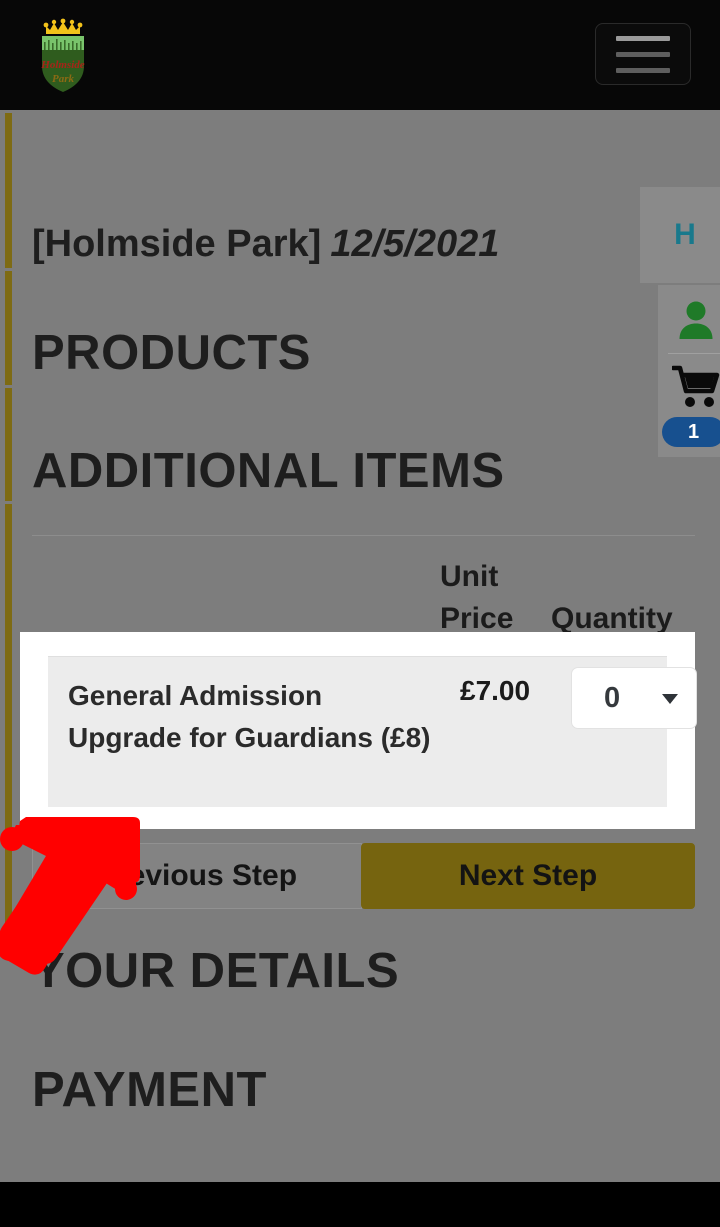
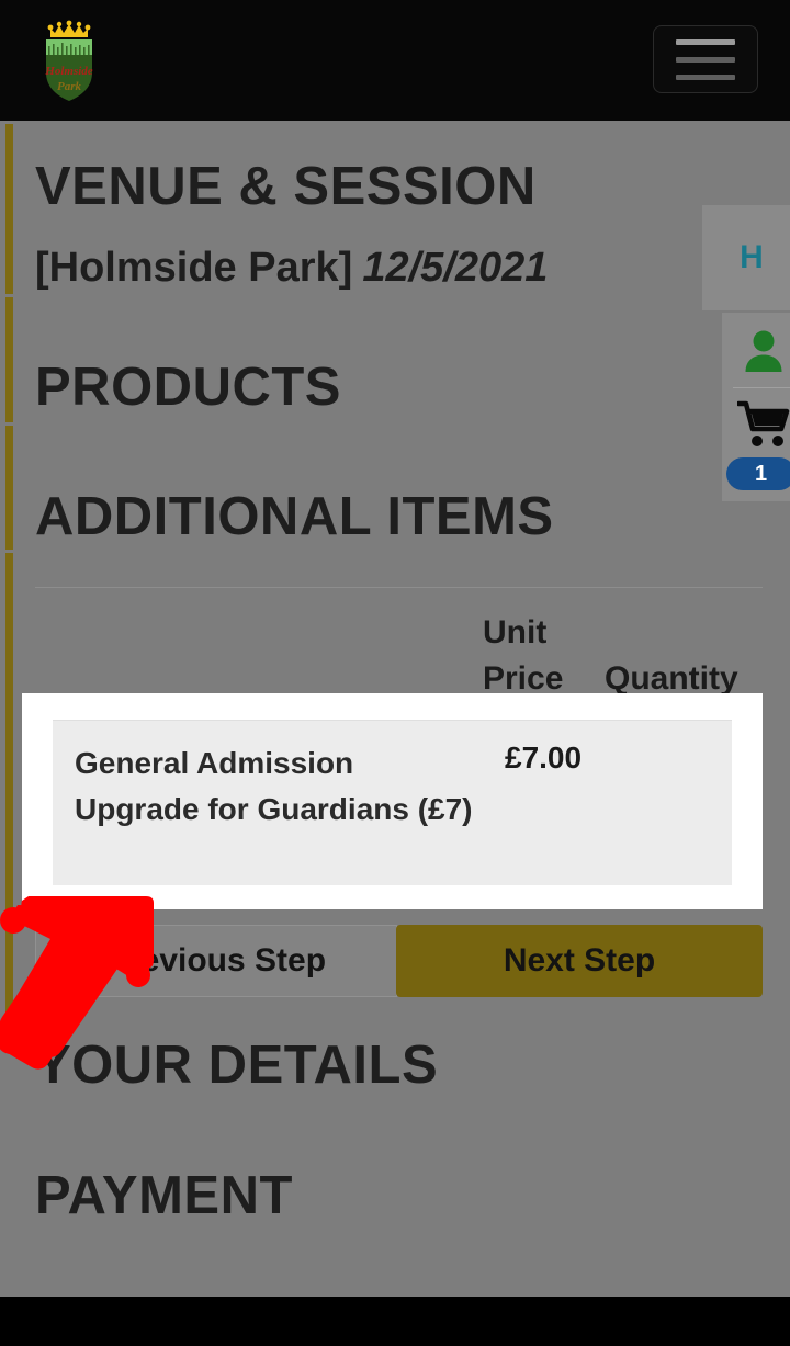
+ VENUE & SESSION
  [Holmside Park] 12/5/2021
  PRODUCTS
  ADDITIONAL ITEMS
  Unit Price
  Quantity
  vious Step
  Next Step
  YOUR DETAILS
  PAYMENT
- General Admission Upgrade for Guardians (£8)
+ General Admission Upgrade for Guardians (£7)
  £7.00
- 0
  H
  1
  Holmside
  Park
